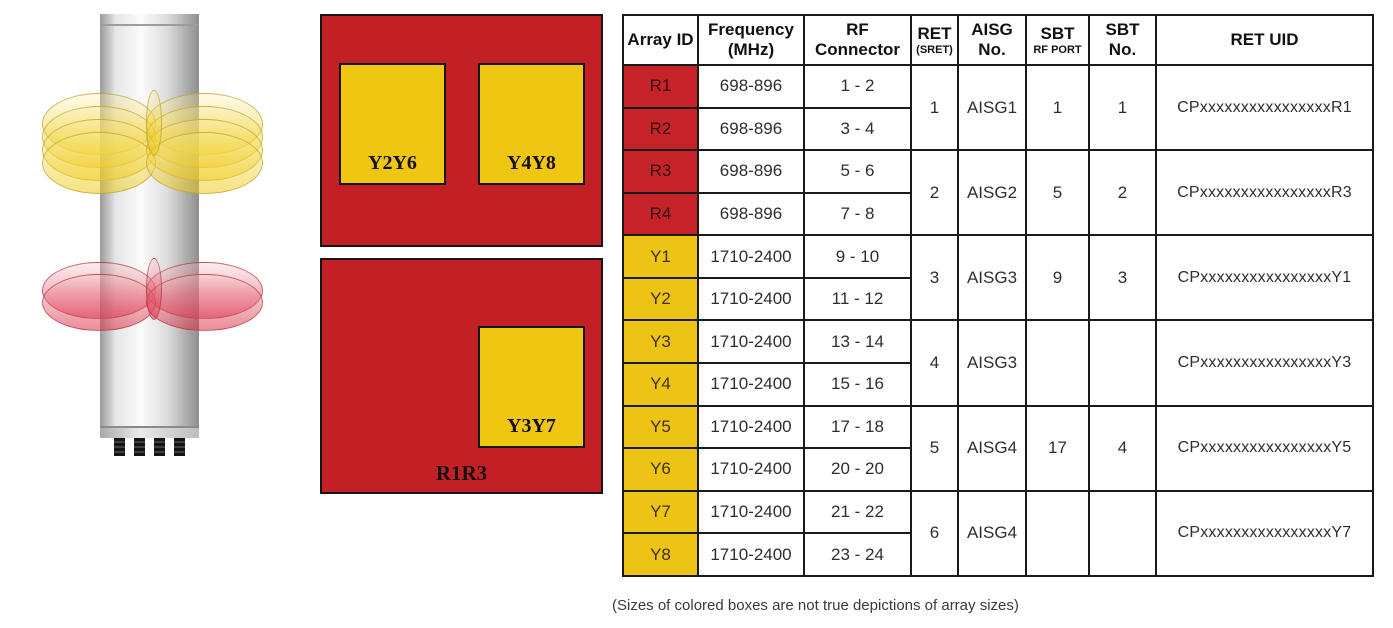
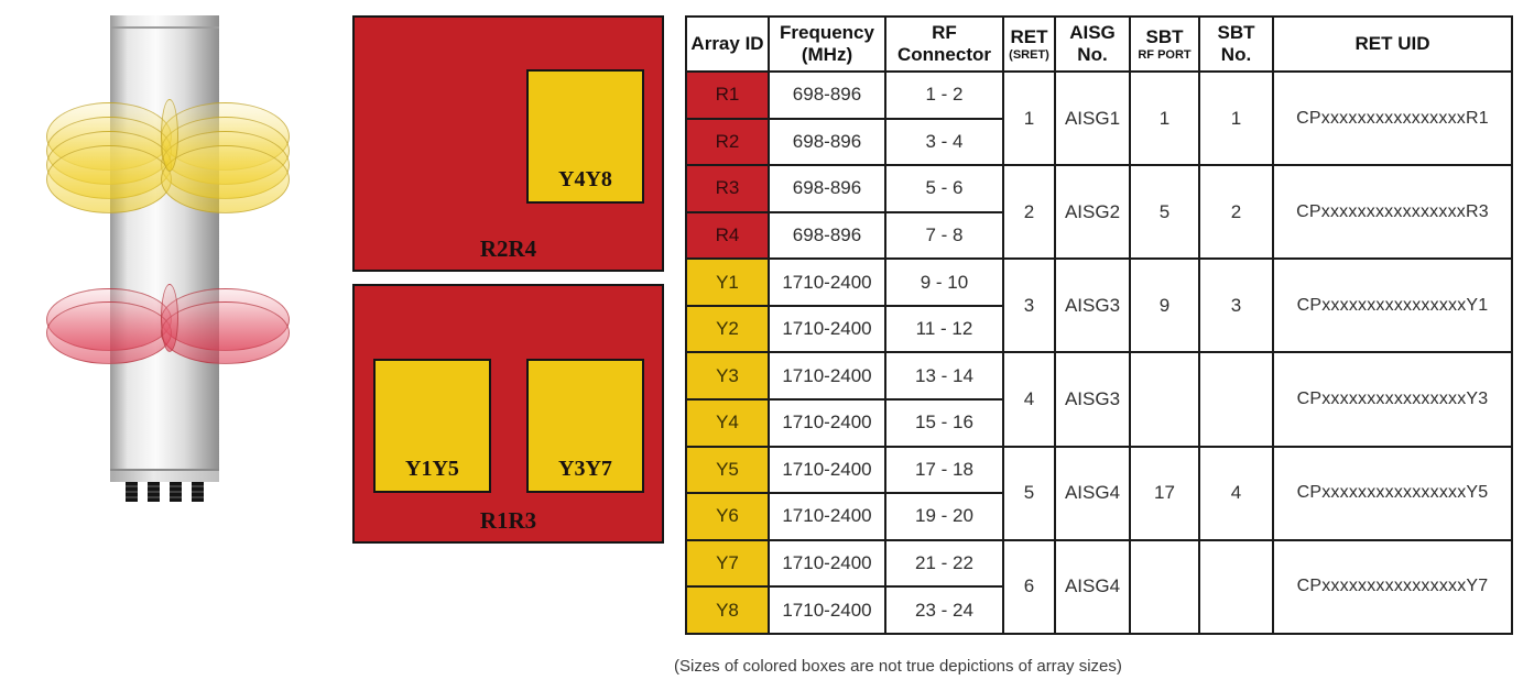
- Y2Y6
  Y4Y8
+ R2R4
+ Y1Y5
  Y3Y7
  R1R3
  Array ID	Frequency(MHz)	RFConnector	RET(SRET)	AISGNo.	SBTRF PORT	SBTNo.	RET UID
  R1	698-896	1 - 2	1	AISG1	1	1	CPxxxxxxxxxxxxxxxxR1
  R2	698-896	3 - 4
  R3	698-896	5 - 6	2	AISG2	5	2	CPxxxxxxxxxxxxxxxxR3
  R4	698-896	7 - 8
  Y1	1710-2400	9 - 10	3	AISG3	9	3	CPxxxxxxxxxxxxxxxxY1
  Y2	1710-2400	11 - 12
  Y3	1710-2400	13 - 14	4	AISG3			CPxxxxxxxxxxxxxxxxY3
  Y4	1710-2400	15 - 16
  Y5	1710-2400	17 - 18	5	AISG4	17	4	CPxxxxxxxxxxxxxxxxY5
- Y6	1710-2400	20 - 20
+ Y6	1710-2400	19 - 20
  Y7	1710-2400	21 - 22	6	AISG4			CPxxxxxxxxxxxxxxxxY7
  Y8	1710-2400	23 - 24
  (Sizes of colored boxes are not true depictions of array sizes)
